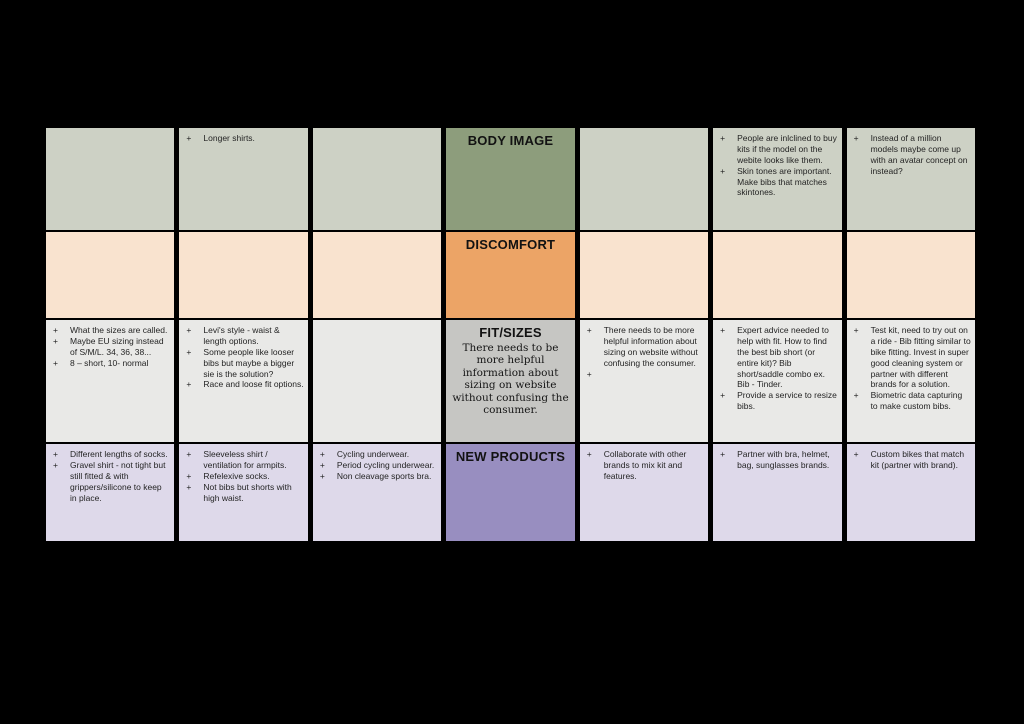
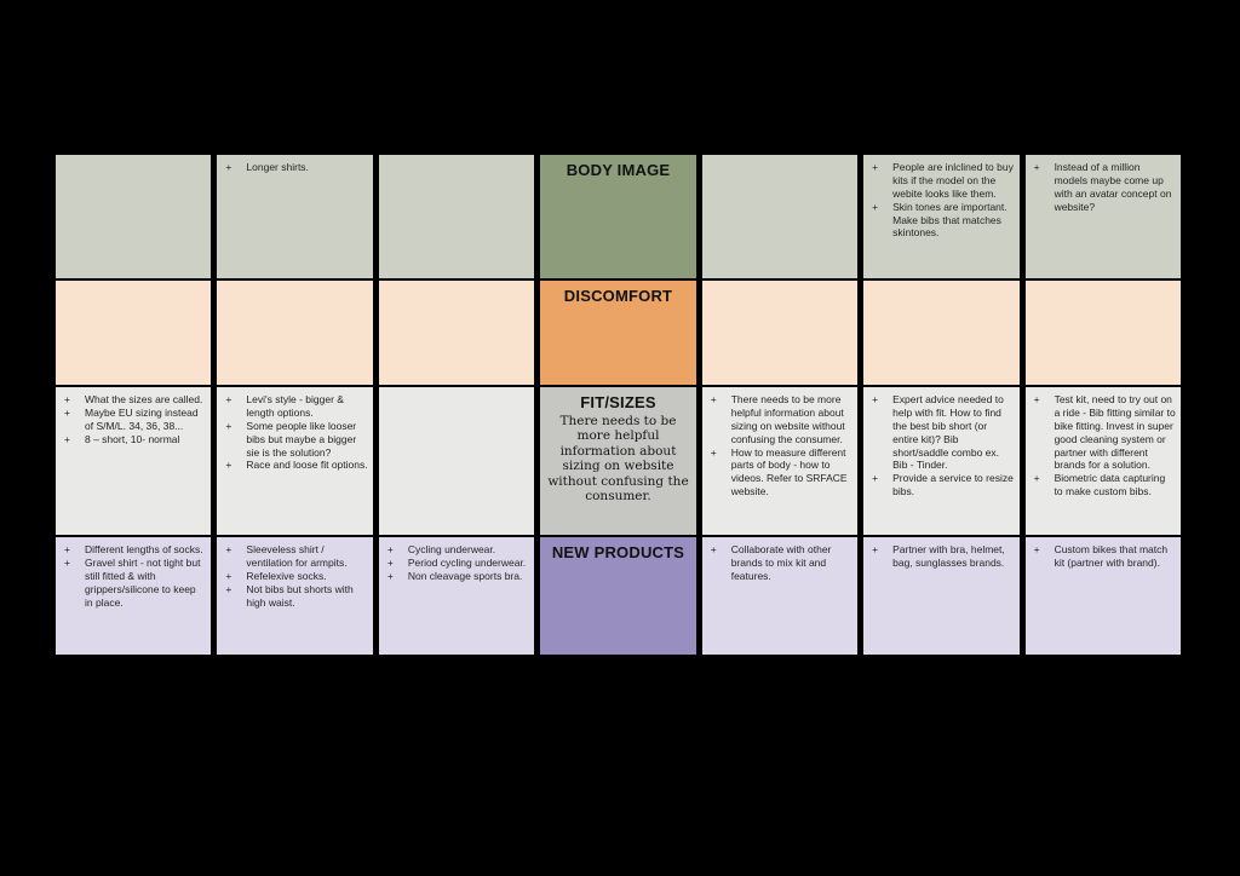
  +
  Longer shirts.
  BODY IMAGE
  +
  People are inlclined to buy kits if the model on the webite looks like them.
  +
  Skin tones are important. Make bibs that matches skintones.
  +
- Instead of a million models maybe come up with an avatar concept on instead?
+ Instead of a million models maybe come up with an avatar concept on website?
  DISCOMFORT
  +
  What the sizes are called.
  +
  Maybe EU sizing instead of S/M/L. 34, 36, 38...
  +
  8 – short, 10- normal
  +
- Levi's style - waist & length options.
+ Levi's style - bigger & length options.
  +
  Some people like looser bibs but maybe a bigger sie is the solution?
  +
  Race and loose fit options.
  FIT/SIZES
  There needs to be more helpful information about sizing on website without confusing the consumer.
  +
  There needs to be more helpful information about sizing on website without confusing the consumer.
  +
+ How to measure different parts of body - how to videos. Refer to SRFACE website.
  +
  Expert advice needed to help with fit. How to find the best bib short (or entire kit)? Bib short/saddle combo ex. Bib - Tinder.
  +
  Provide a service to resize bibs.
  +
  Test kit, need to try out on a ride - Bib fitting similar to bike fitting. Invest in super good cleaning system or partner with different brands for a solution.
  +
  Biometric data capturing to make custom bibs.
  +
  Different lengths of socks.
  +
  Gravel shirt - not tight but still fitted & with grippers/silicone to keep in place.
  +
  Sleeveless shirt / ventilation for armpits.
  +
  Refelexive socks.
  +
  Not bibs but shorts with high waist.
  +
  Cycling underwear.
  +
  Period cycling underwear.
  +
  Non cleavage sports bra.
  NEW PRODUCTS
  +
  Collaborate with other brands to mix kit and features.
  +
  Partner with bra, helmet, bag, sunglasses brands.
  +
  Custom bikes that match kit (partner with brand).
